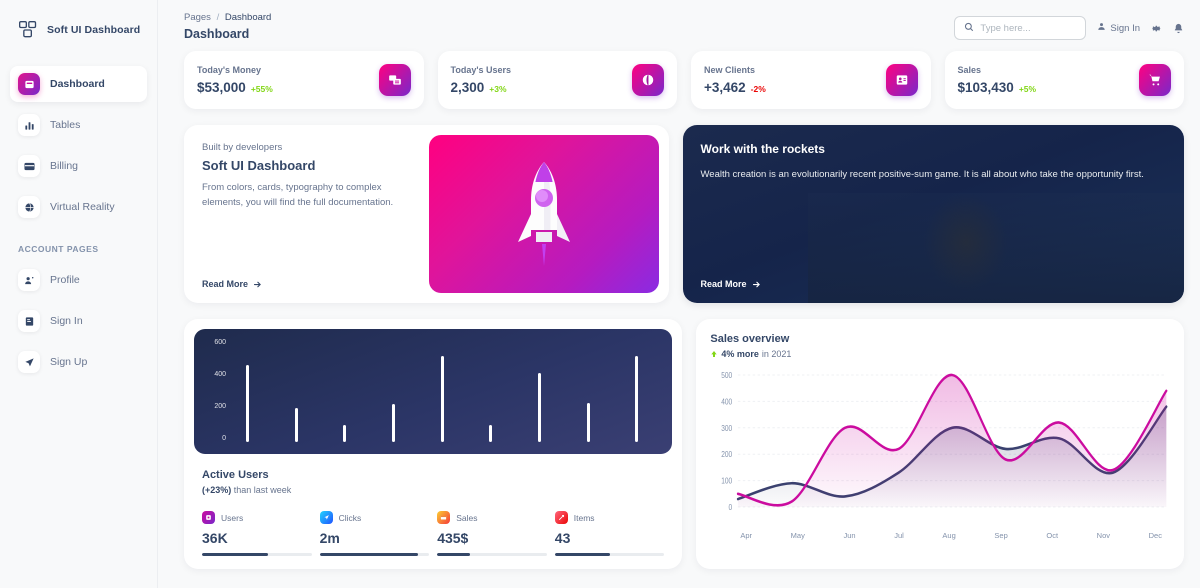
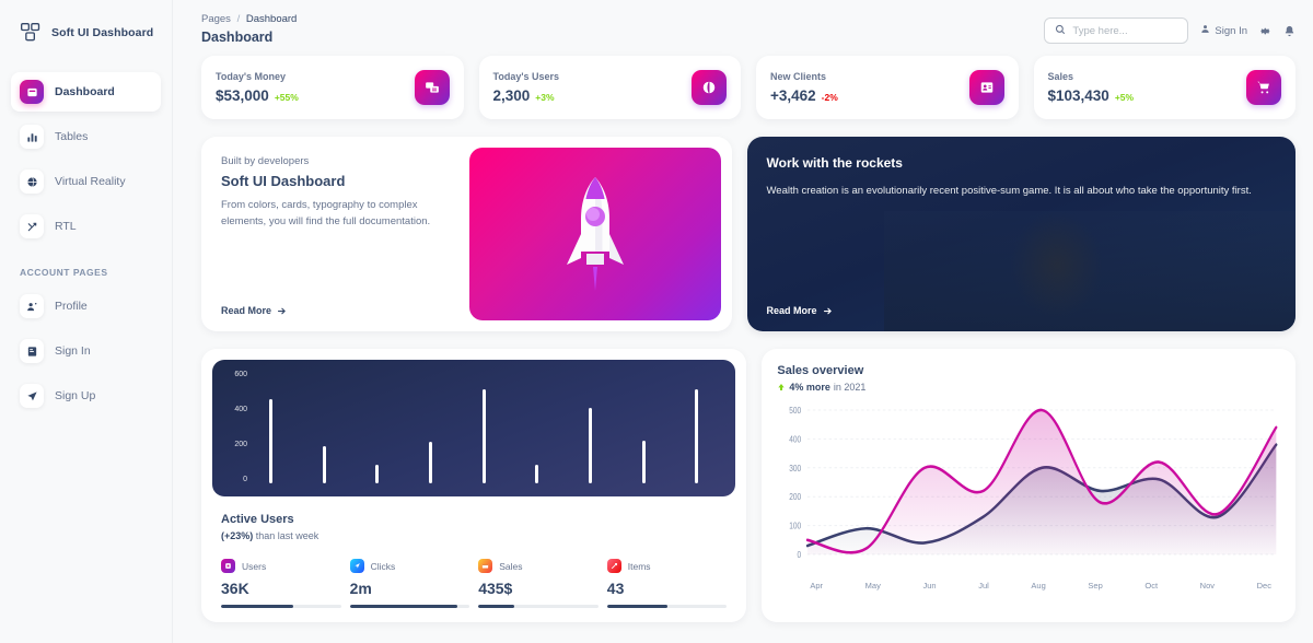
  Soft UI Dashboard
  Dashboard
  Tables
- Billing
  Virtual Reality
+ RTL
  ACCOUNT PAGES
  Profile
  Sign In
  Sign Up
  Pages / Dashboard
  Dashboard
  Type here...
  Sign In
  Today's Money
  $53,000
  +55%
  Today's Users
  2,300
  +3%
  New Clients
  +3,462
  -2%
  Sales
  $103,430
  +5%
  Built by developers
  Soft UI Dashboard
  From colors, cards, typography to complex elements, you will find the full documentation.
  Read More
  Work with the rockets
  Wealth creation is an evolutionarily recent positive-sum game. It is all about who take the opportunity first.
  Read More
  Active Users
  (+23%) than last week
  Users
  36K
  Clicks
  2m
  Sales
  435$
  Items
  43
  Sales overview
  4% more
  in 2021
  0
  100
  200
  300
  400
  500
  Apr
  May
  Jun
  Jul
  Aug
  Sep
  Oct
  Nov
  Dec
